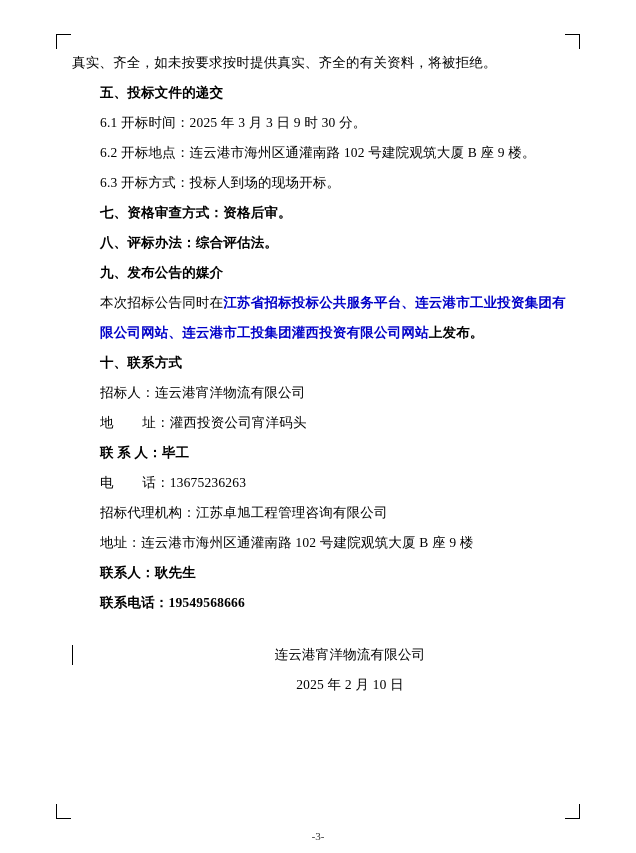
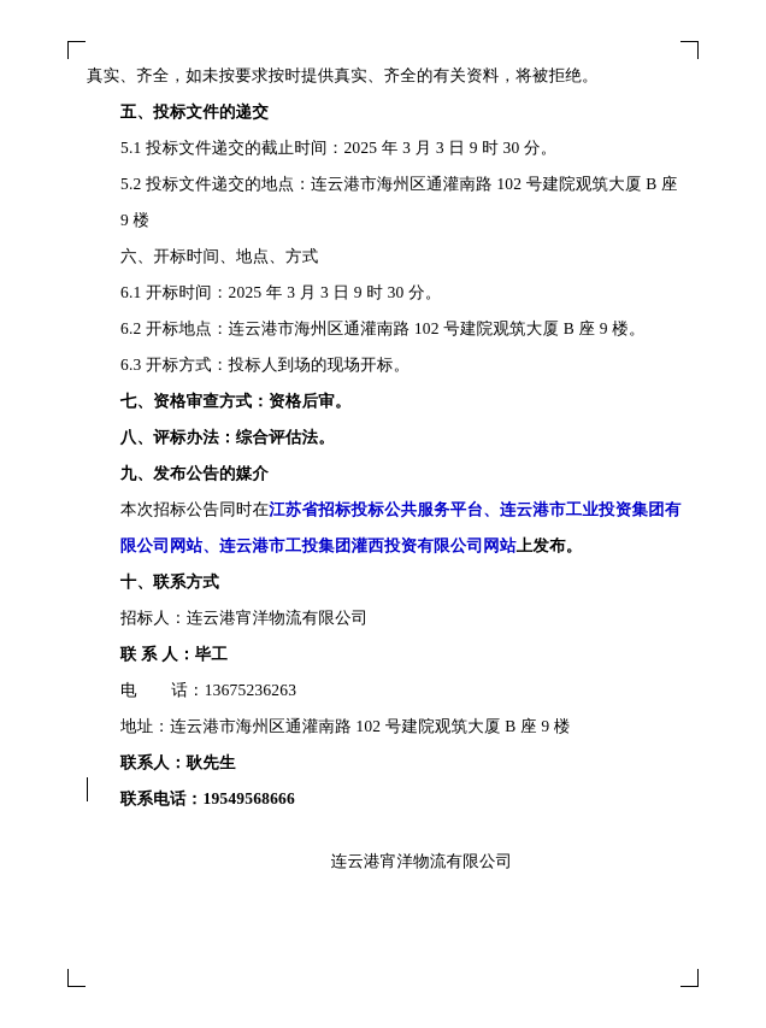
  真实、齐全，如未按要求按时提供真实、齐全的有关资料，将被拒绝。
  五、投标文件的递交
+ 5.1 投标文件递交的截止时间：2025 年 3 月 3 日 9 时 30 分。
+ 5.2 投标文件递交的地点：连云港市海州区通灌南路 102 号建院观筑大厦 B 座 9 楼
+ 六、开标时间、地点、方式
  6.1 开标时间：2025 年 3 月 3 日 9 时 30 分。
  6.2 开标地点：连云港市海州区通灌南路 102 号建院观筑大厦 B 座 9 楼。
  6.3 开标方式：投标人到场的现场开标。
  七、资格审查方式：资格后审。
  八、评标办法：综合评估法。
  九、发布公告的媒介
  本次招标公告同时在江苏省招标投标公共服务平台、连云港市工业投资集团有限公司网站、连云港市工投集团灌西投资有限公司网站上发布。
  十、联系方式
  招标人：连云港宵洋物流有限公司
- 地 址：灌西投资公司宵洋码头
  联 系 人：毕工
  电 话：13675236263
- 招标代理机构：江苏卓旭工程管理咨询有限公司
  地址：连云港市海州区通灌南路 102 号建院观筑大厦 B 座 9 楼
  联系人：耿先生
  联系电话：19549568666
  连云港宵洋物流有限公司
- 2025 年 2 月 10 日
- -3-
